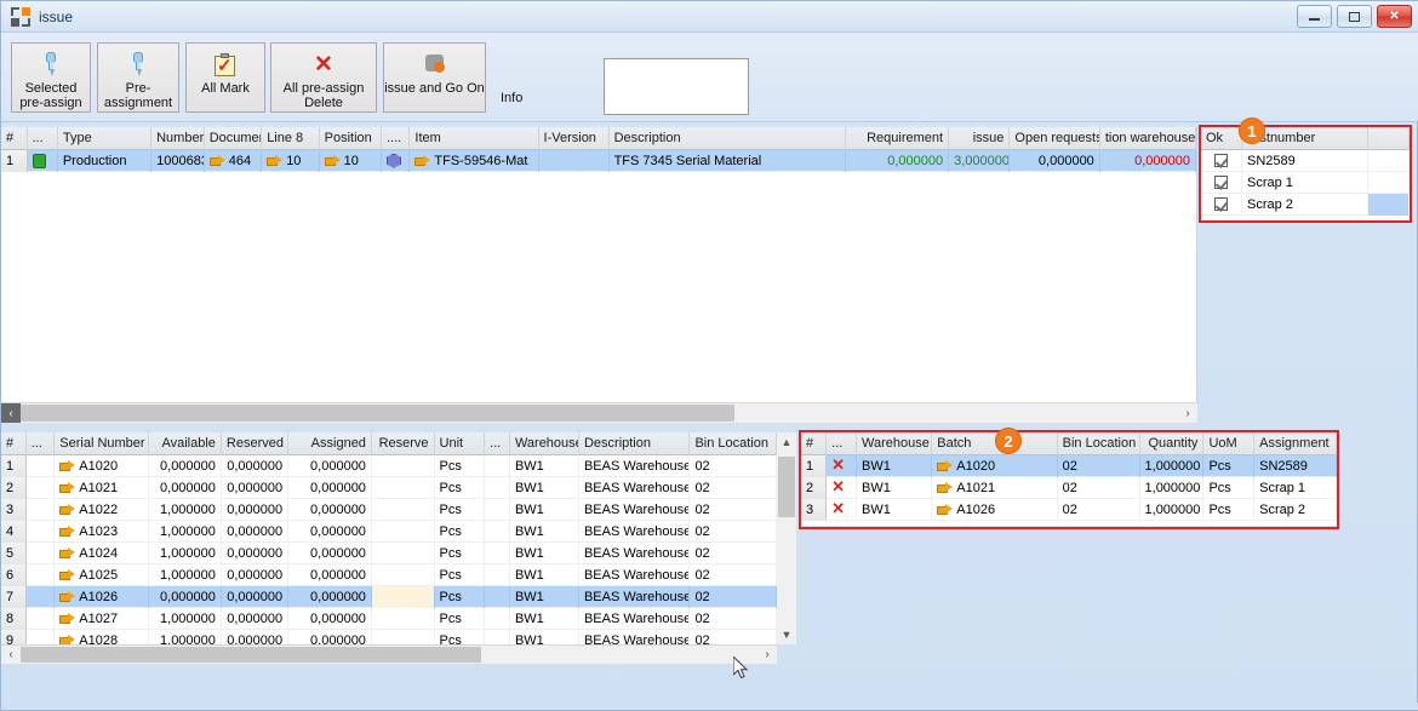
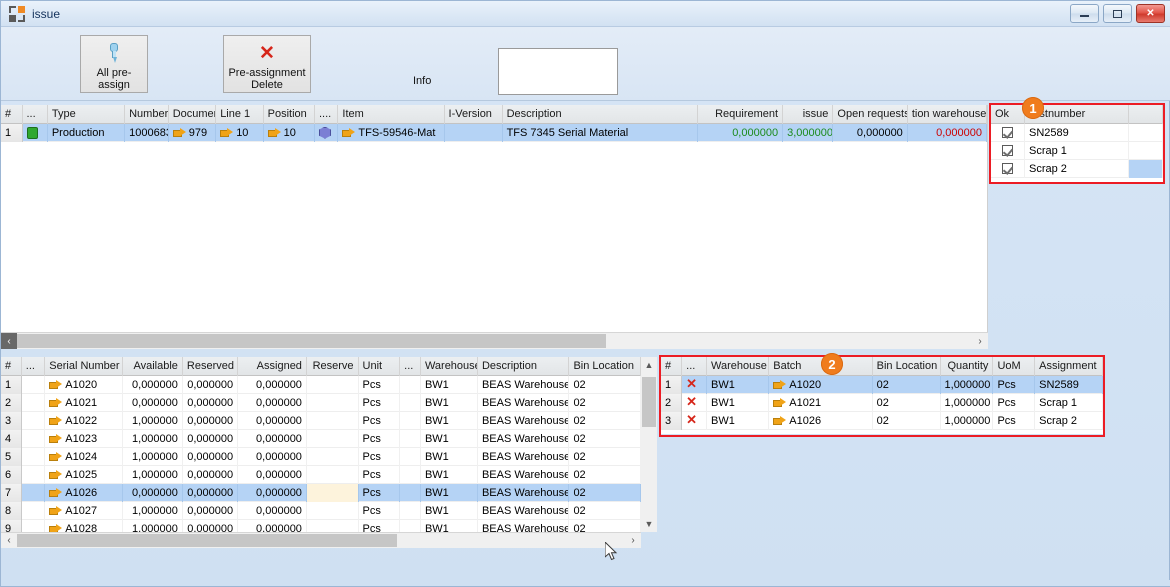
  issue
  ✕
- Selected
- pre-assign
- Pre-assignment
+ All pre-assign
- ✓
- All Mark
  ✕
- All pre-assign
+ Pre-assignment
  Delete
- issue and Go On
  Info
  #
  ...
  Type
  Number
  Docume
- Line 8
+ Line 1
  Position
  ....
  Item
  I-Version
  Description
  Requirement
  issue
  Open requests
  tion warehouse
  1
  Production
  100068
- 464
+ 979
  10
  10
  TFS-59546-Mat
  TFS 7345 Serial Material
  0,000000
  3,000000
  0,000000
  0,000000
  ‹
  ›
  Ok
  tnumber
  SN2589
  Scrap 1
  Scrap 2
  1
  #
  ...
  Serial Number
  Available
  Reserved
  Assigned
  Reserve
  Unit
  ...
  Warehouse
  Description
  Bin Location
  1
  A1020
  0,000000
  0,000000
  0,000000
  Pcs
  BW1
  BEAS Warehouse
  02
  2
  A1021
  0,000000
  0,000000
  0,000000
  Pcs
  BW1
  BEAS Warehouse
  02
  3
  A1022
  1,000000
  0,000000
  0,000000
  Pcs
  BW1
  BEAS Warehouse
  02
  4
  A1023
  1,000000
  0,000000
  0,000000
  Pcs
  BW1
  BEAS Warehouse
  02
  5
  A1024
  1,000000
  0,000000
  0,000000
  Pcs
  BW1
  BEAS Warehouse
  02
  6
  A1025
  1,000000
  0,000000
  0,000000
  Pcs
  BW1
  BEAS Warehouse
  02
  7
  A1026
  0,000000
  0,000000
  0,000000
  Pcs
  BW1
  BEAS Warehouse
  02
  8
  A1027
  1,000000
  0,000000
  0,000000
  Pcs
  BW1
  BEAS Warehouse
  02
  9
  A1028
  1,000000
  0,000000
  0,000000
  Pcs
  BW1
  BEAS Warehouse
  02
  ▲
  ▼
  ‹
  ›
  #
  ...
  Warehouse
  Batch
  Bin Location
  Quantity
  UoM
  Assignment
  1
  ✕
  BW1
  A1020
  02
  1,000000
  Pcs
  SN2589
  2
  ✕
  BW1
  A1021
  02
  1,000000
  Pcs
  Scrap 1
  3
  ✕
  BW1
  A1026
  02
  1,000000
  Pcs
  Scrap 2
  2
